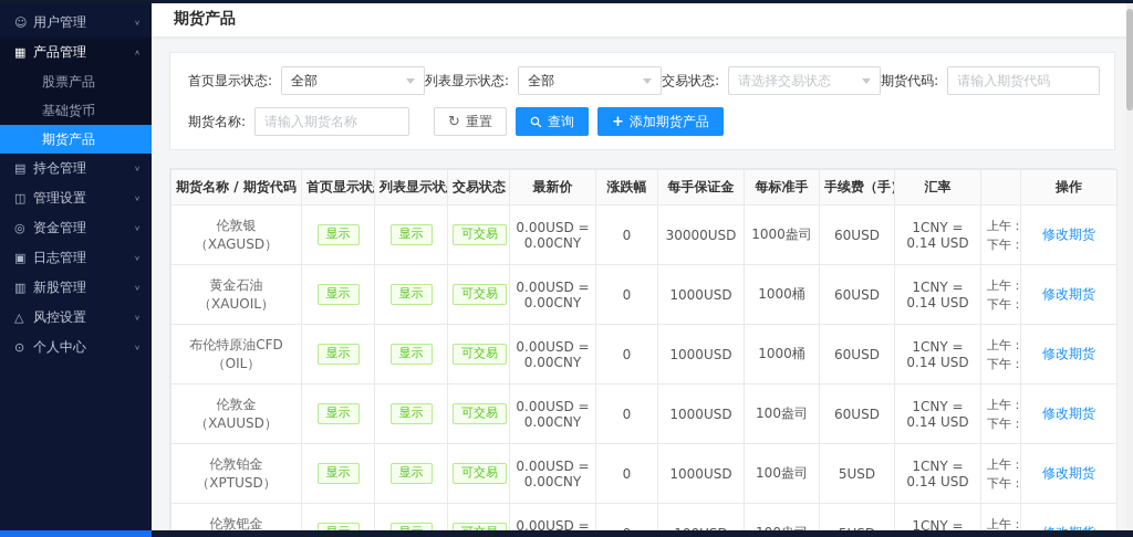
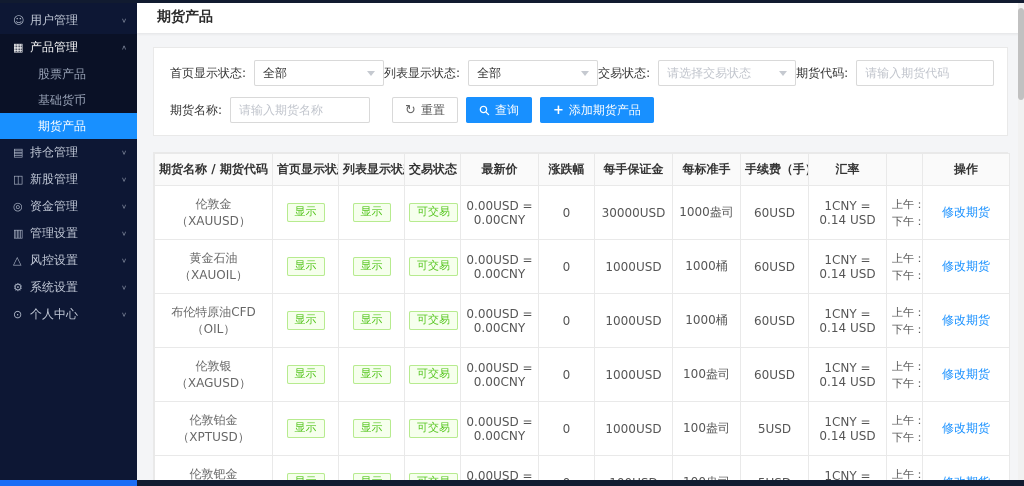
  ☺
  用户管理
  ▦
  产品管理
  股票产品
  基础货币
  期货产品
  ▤
  持仓管理
  ◫
- 管理设置
+ 新股管理
  ◎
  资金管理
- ▣
- 日志管理
  ▥
- 新股管理
+ 管理设置
  △
  风控设置
+ ⚙
+ 系统设置
  ⊙
  个人中心
  期货产品
  首页显示状态:
  全部
  列表显示状态:
  全部
  交易状态:
  请选择交易状态
  期货代码:
  请输入期货代码
  期货名称:
  请输入期货名称
  ↻
  重置
  查询
  +
  添加期货产品
  期货名称 / 期货代码	首页显示状	列表显示状	交易状态	最新价	涨跌幅	每手保证金	每标准手	手续费（手	汇率		操作
- 伦敦银（XAGUSD）	显示	显示	可交易	0.00USD = 0.00CNY	0	30000USD	1000盎司	60USD	1CNY = 0.14 USD	上午：下午：	修改期货
+ 伦敦金（XAUUSD）	显示	显示	可交易	0.00USD = 0.00CNY	0	30000USD	1000盎司	60USD	1CNY = 0.14 USD	上午：下午：	修改期货
  黄金石油（XAUOIL）	显示	显示	可交易	0.00USD = 0.00CNY	0	1000USD	1000桶	60USD	1CNY = 0.14 USD	上午：下午：	修改期货
  布伦特原油CFD（OIL）	显示	显示	可交易	0.00USD = 0.00CNY	0	1000USD	1000桶	60USD	1CNY = 0.14 USD	上午：下午：	修改期货
- 伦敦金（XAUUSD）	显示	显示	可交易	0.00USD = 0.00CNY	0	1000USD	100盎司	60USD	1CNY = 0.14 USD	上午：下午：	修改期货
+ 伦敦银（XAGUSD）	显示	显示	可交易	0.00USD = 0.00CNY	0	1000USD	100盎司	60USD	1CNY = 0.14 USD	上午：下午：	修改期货
  伦敦铂金（XPTUSD）	显示	显示	可交易	0.00USD = 0.00CNY	0	1000USD	100盎司	5USD	1CNY = 0.14 USD	上午：下午：	修改期货
